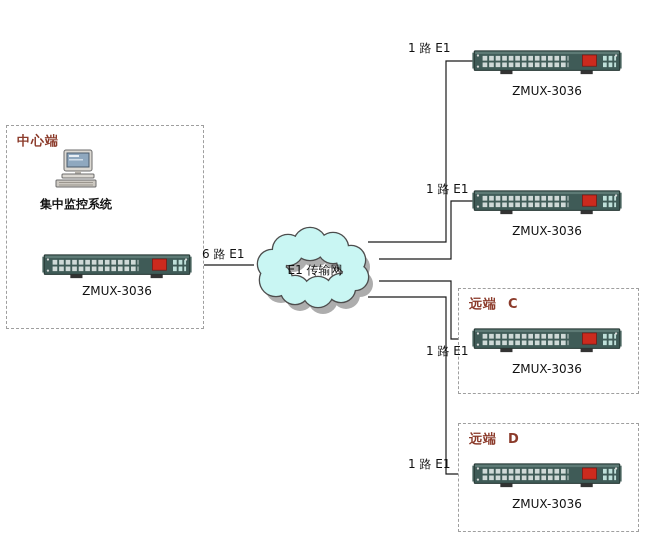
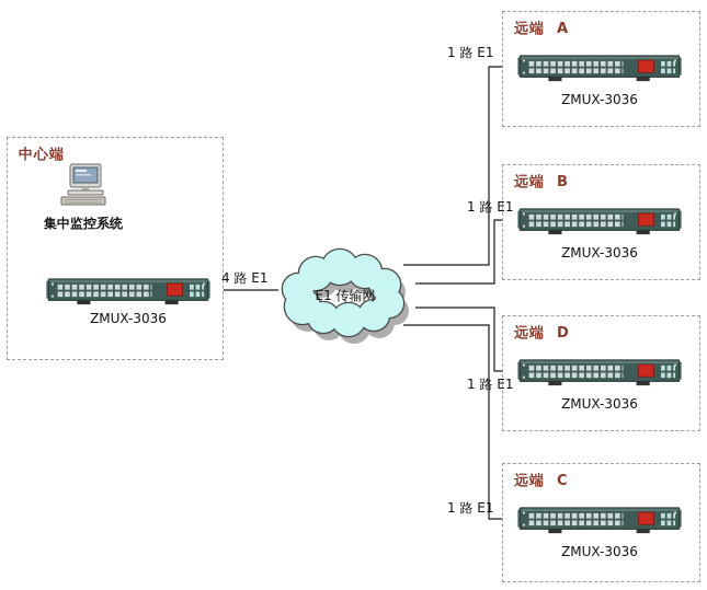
  E1 传输网
  中心端
  集中监控系统
  ZMUX-3036
- 6 路 E1
+ 4 路 E1
+ 远端 A
  ZMUX-3036
  1 路 E1
+ 远端 B
  ZMUX-3036
  1 路 E1
- 远端 C
+ 远端 D
  ZMUX-3036
  1 路 E1
- 远端 D
+ 远端 C
  ZMUX-3036
  1 路 E1
